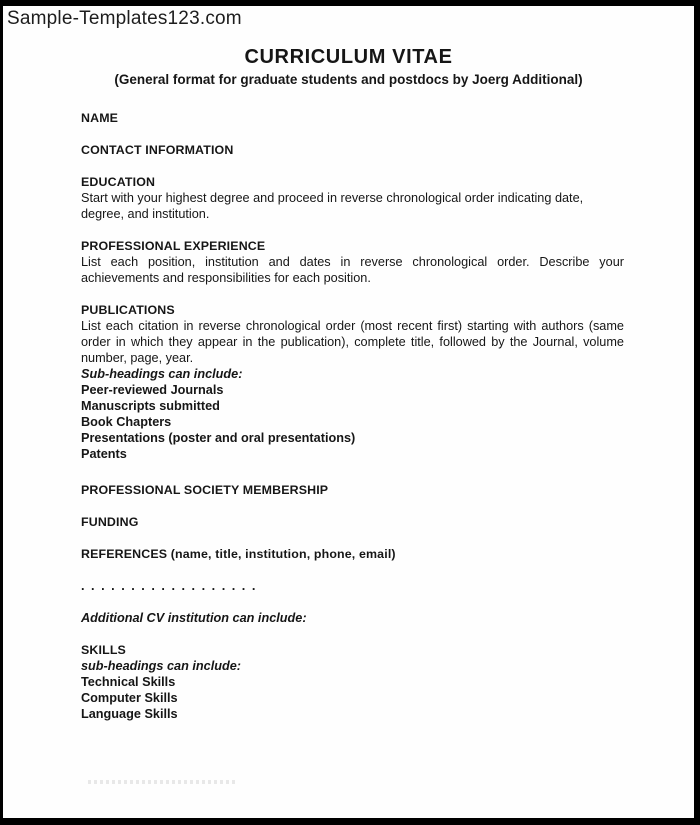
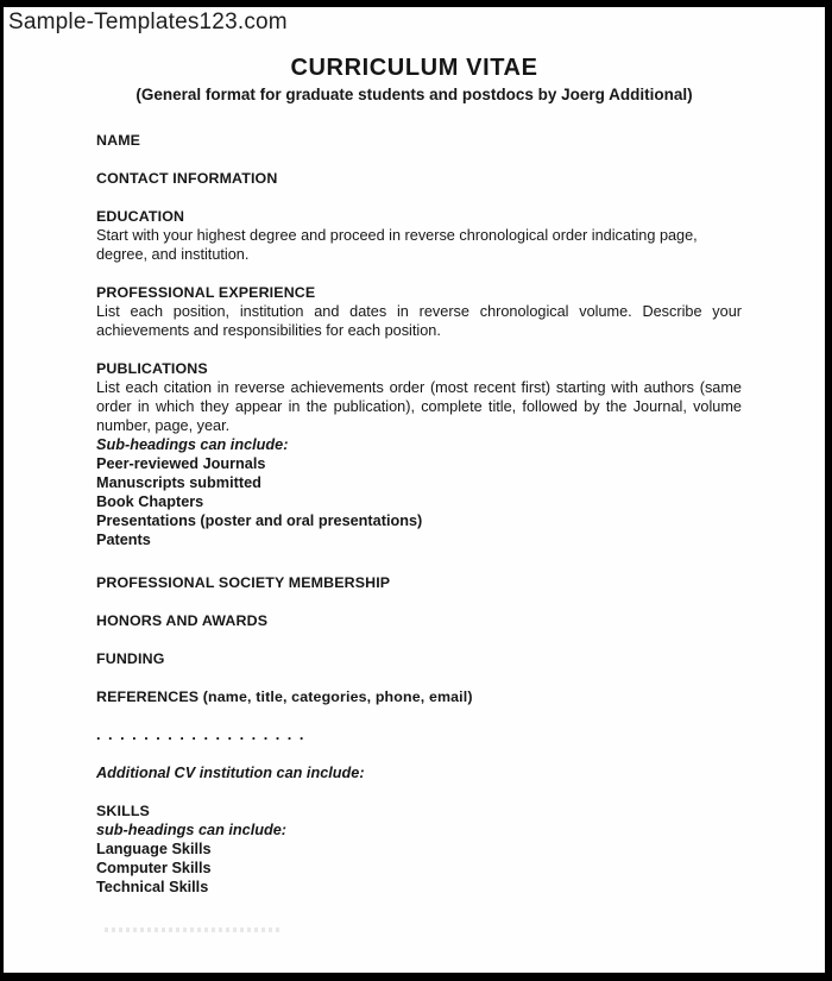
  Sample-Templates123.com
  CURRICULUM VITAE
  (General format for graduate students and postdocs by Joerg Additional)
  NAME
  CONTACT INFORMATION
  EDUCATION
- Start with your highest degree and proceed in reverse chronological order indicating date, degree, and institution.
+ Start with your highest degree and proceed in reverse chronological order indicating page, degree, and institution.
  PROFESSIONAL EXPERIENCE
- List each position, institution and dates in reverse chronological order. Describe your achievements and responsibilities for each position.
+ List each position, institution and dates in reverse chronological volume. Describe your achievements and responsibilities for each position.
  PUBLICATIONS
- List each citation in reverse chronological order (most recent first) starting with authors (same order in which they appear in the publication), complete title, followed by the Journal, volume number, page, year.
+ List each citation in reverse achievements order (most recent first) starting with authors (same order in which they appear in the publication), complete title, followed by the Journal, volume number, page, year.
  Sub-headings can include:
  Peer-reviewed Journals
  Manuscripts submitted
  Book Chapters
  Presentations (poster and oral presentations)
  Patents
  PROFESSIONAL SOCIETY MEMBERSHIP
+ HONORS AND AWARDS
  FUNDING
- REFERENCES (name, title, institution, phone, email)
+ REFERENCES (name, title, categories, phone, email)
  . . . . . . . . . . . . . . . . . .
  Additional CV institution can include:
  SKILLS
  sub-headings can include:
- Technical Skills
+ Language Skills
  Computer Skills
- Language Skills
+ Technical Skills
